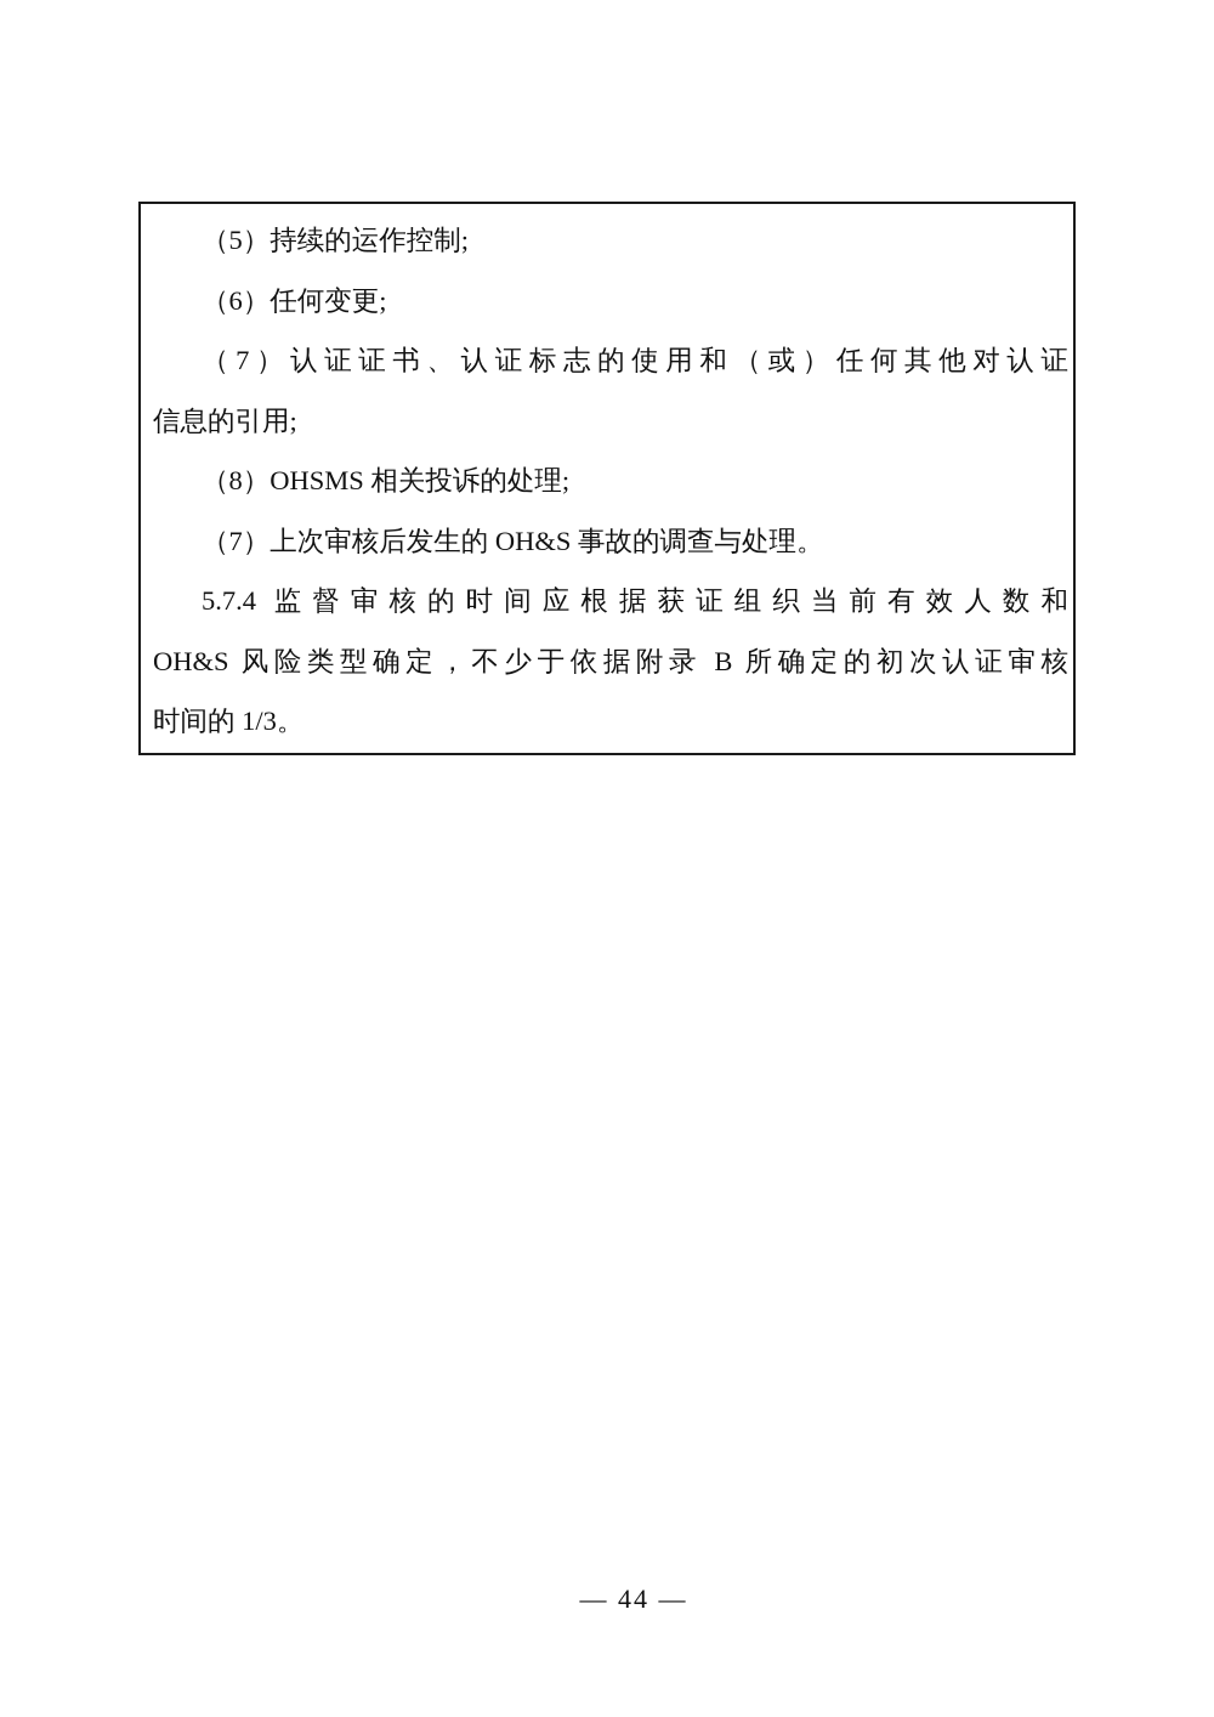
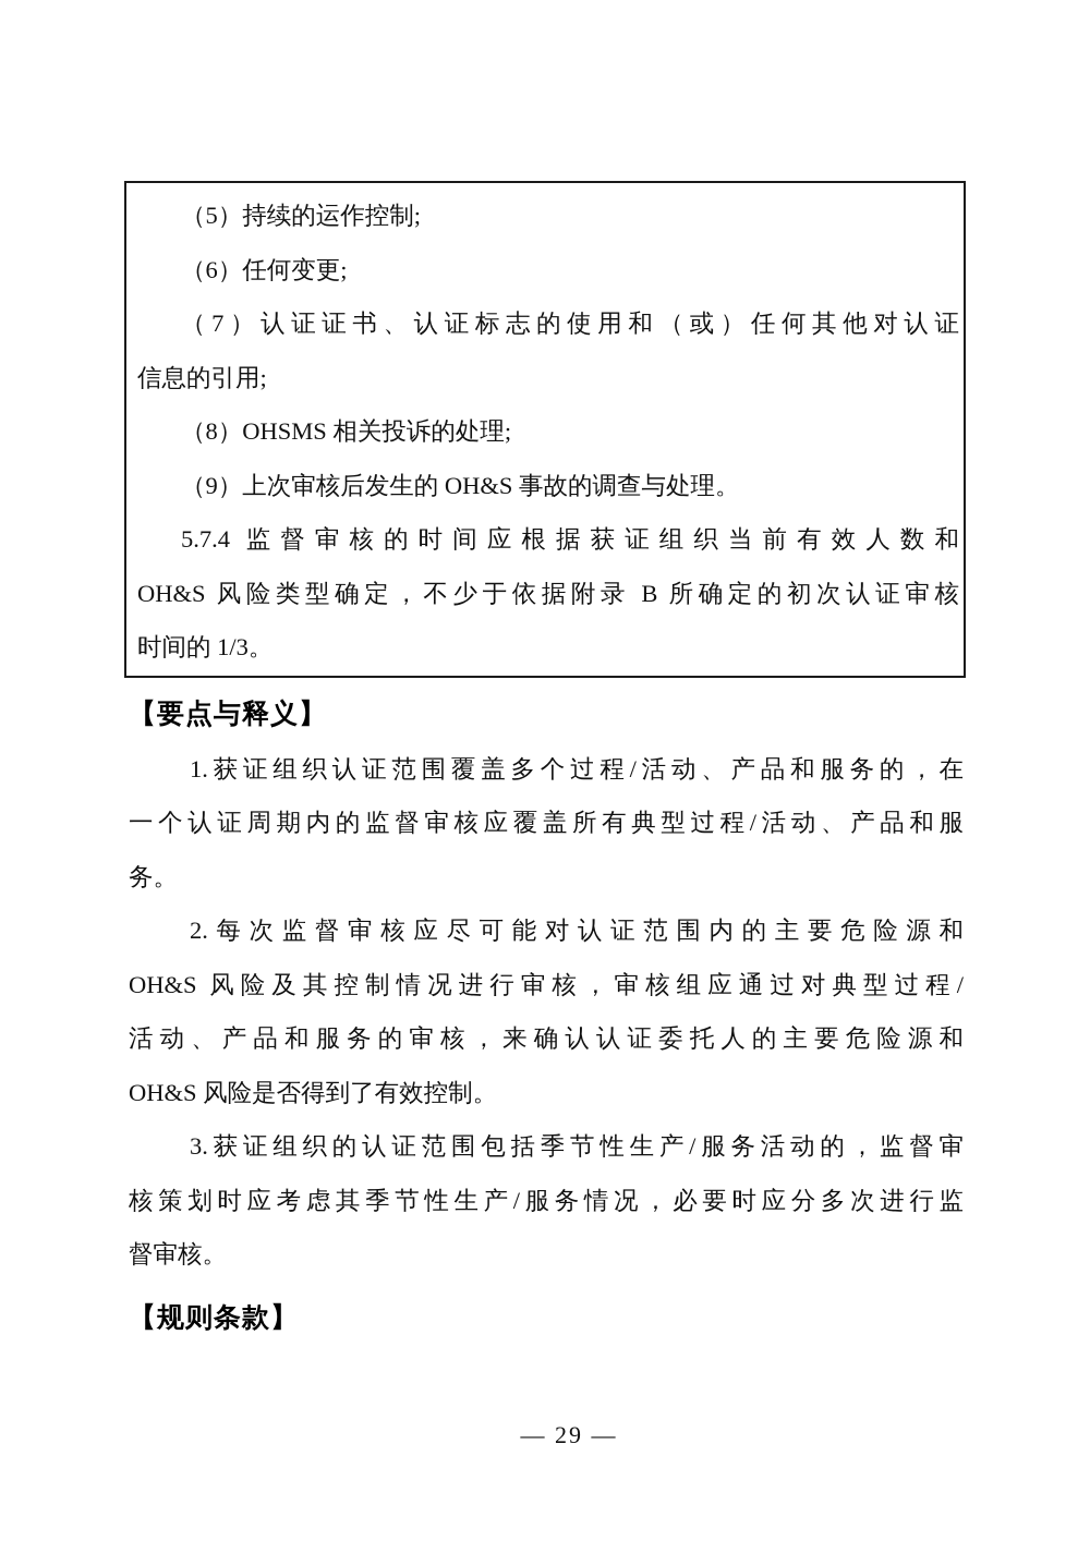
  （5）持续的运作控制;
  （6）任何变更;
  （7）认证证书、认证标志的使用和（或）任何其他对认证
  信息的引用;
  （8）OHSMS 相关投诉的处理;
- （7）上次审核后发生的 OH&S 事故的调查与处理。
+ （9）上次审核后发生的 OH&S 事故的调查与处理。
  5.7.4 监督审核的时间应根据获证组织当前有效人数和
  OH&S 风险类型确定，不少于依据附录 B 所确定的初次认证审核
  时间的 1/3。
+ 【要点与释义】
+ 1.获证组织认证范围覆盖多个过程/活动、产品和服务的，在
+ 一个认证周期内的监督审核应覆盖所有典型过程/活动、产品和服
+ 务。
+ 2.每次监督审核应尽可能对认证范围内的主要危险源和
+ OH&S 风险及其控制情况进行审核，审核组应通过对典型过程/
+ 活动、产品和服务的审核，来确认认证委托人的主要危险源和
+ OH&S 风险是否得到了有效控制。
+ 3.获证组织的认证范围包括季节性生产/服务活动的，监督审
+ 核策划时应考虑其季节性生产/服务情况，必要时应分多次进行监
+ 督审核。
+ 【规则条款】
- — 44 —
+ — 29 —
